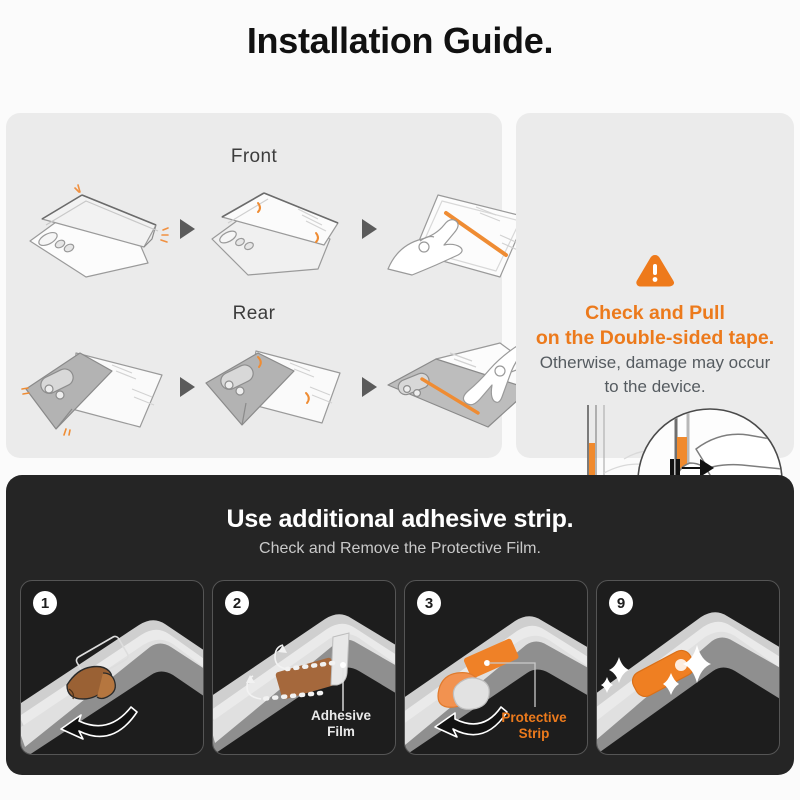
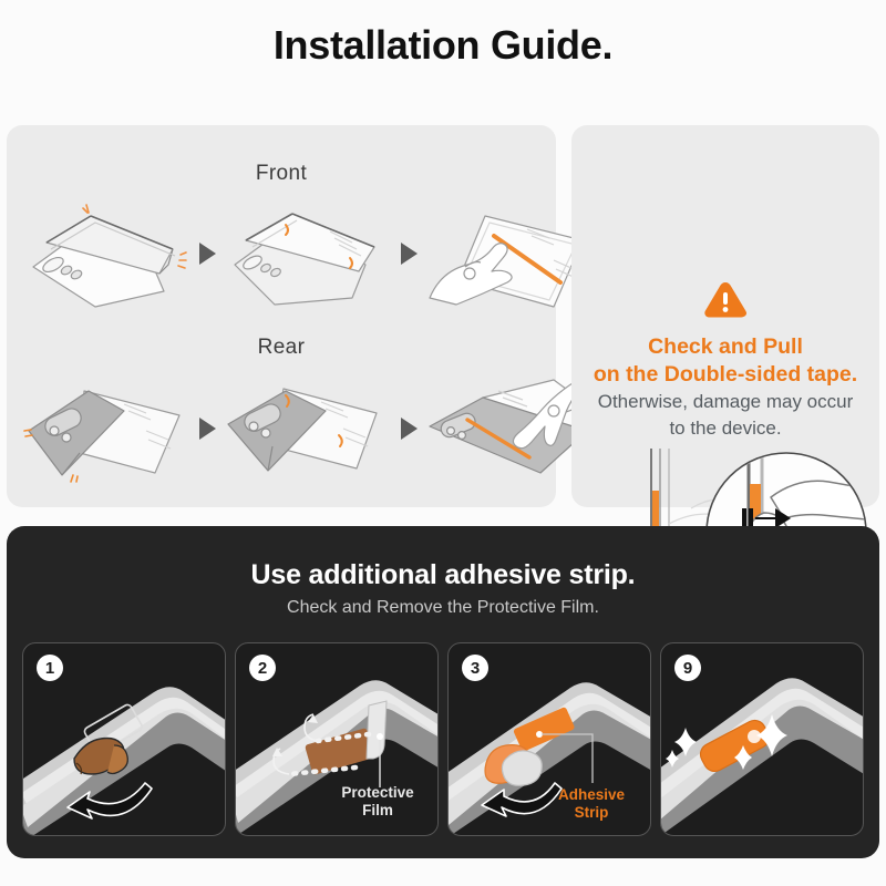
  Installation Guide.
  Front
  Rear
  Check and Pull
  on the Double-sided tape.
  Otherwise, damage may occur
  to the device.
  Use additional adhesive strip.
  Check and Remove the Protective Film.
  1
  2
- Adhesive
+ Protective
  Film
  3
- Protective
+ Adhesive
  Strip
  9
